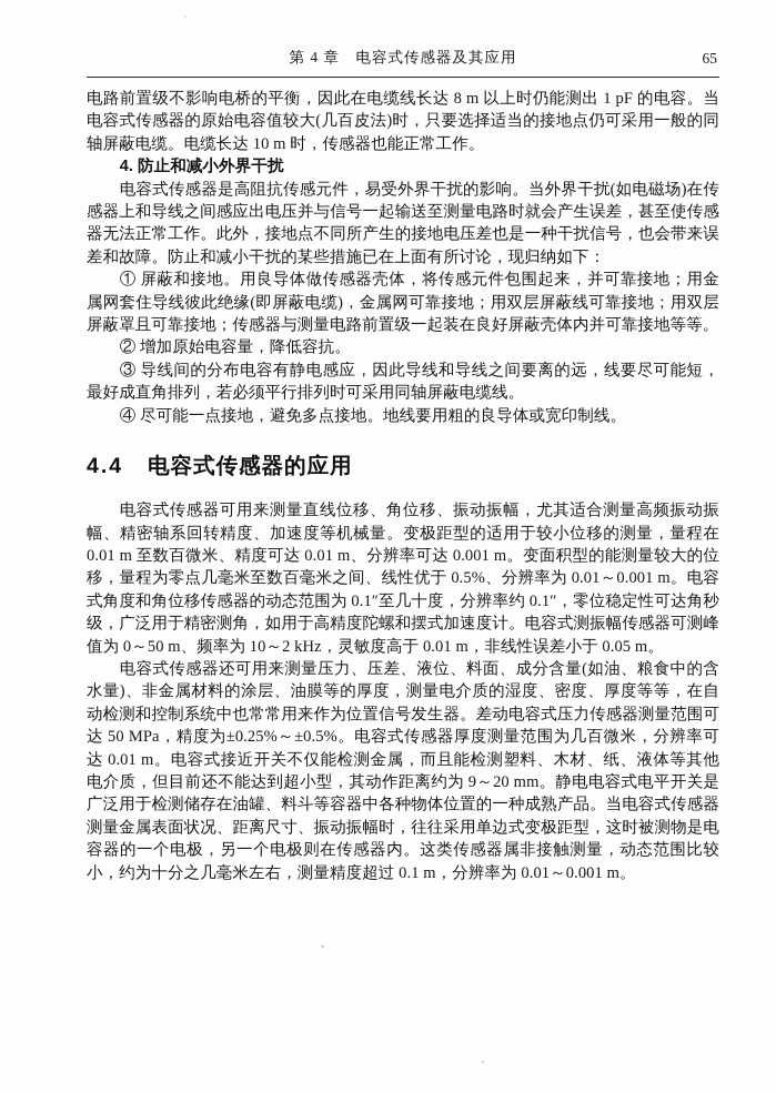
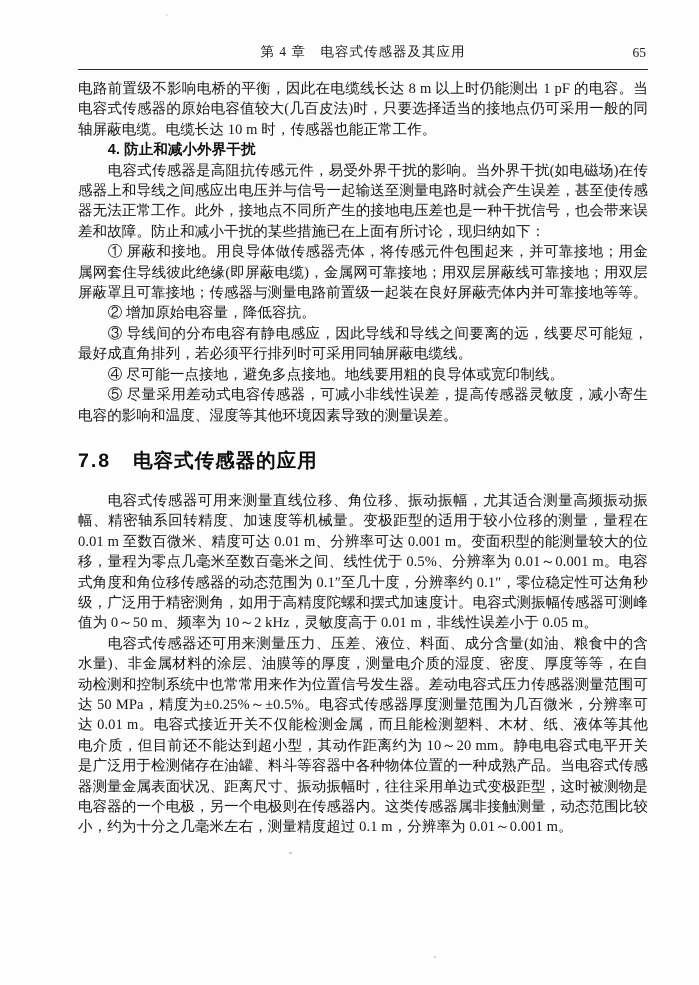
  第 4 章 电容式传感器及其应用
  65
  电路前置级不影响电桥的平衡，因此在电缆线长达 8 m 以上时仍能测出 1 pF 的电容。当电容式传感器的原始电容值较大(几百皮法)时，只要选择适当的接地点仍可采用一般的同轴屏蔽电缆。电缆长达 10 m 时，传感器也能正常工作。
  4. 防止和减小外界干扰
  电容式传感器是高阻抗传感元件，易受外界干扰的影响。当外界干扰(如电磁场)在传感器上和导线之间感应出电压并与信号一起输送至测量电路时就会产生误差，甚至使传感器无法正常工作。此外，接地点不同所产生的接地电压差也是一种干扰信号，也会带来误差和故障。防止和减小干扰的某些措施已在上面有所讨论，现归纳如下：
  ① 屏蔽和接地。用良导体做传感器壳体，将传感元件包围起来，并可靠接地；用金属网套住导线彼此绝缘(即屏蔽电缆)，金属网可靠接地；用双层屏蔽线可靠接地；用双层屏蔽罩且可靠接地；传感器与测量电路前置级一起装在良好屏蔽壳体内并可靠接地等等。
  ② 增加原始电容量，降低容抗。
  ③ 导线间的分布电容有静电感应，因此导线和导线之间要离的远，线要尽可能短，最好成直角排列，若必须平行排列时可采用同轴屏蔽电缆线。
  ④ 尽可能一点接地，避免多点接地。地线要用粗的良导体或宽印制线。
+ ⑤ 尽量采用差动式电容传感器，可减小非线性误差，提高传感器灵敏度，减小寄生电容的影响和温度、湿度等其他环境因素导致的测量误差。
- 4.4 电容式传感器的应用
+ 7.8 电容式传感器的应用
  电容式传感器可用来测量直线位移、角位移、振动振幅，尤其适合测量高频振动振幅、精密轴系回转精度、加速度等机械量。变极距型的适用于较小位移的测量，量程在 0.01 m 至数百微米、精度可达 0.01 m、分辨率可达 0.001 m。变面积型的能测量较大的位移，量程为零点几毫米至数百毫米之间、线性优于 0.5%、分辨率为 0.01～0.001 m。电容式角度和角位移传感器的动态范围为 0.1″至几十度，分辨率约 0.1″，零位稳定性可达角秒级，广泛用于精密测角，如用于高精度陀螺和摆式加速度计。电容式测振幅传感器可测峰值为 0～50 m、频率为 10～2 kHz，灵敏度高于 0.01 m，非线性误差小于 0.05 m。
- 电容式传感器还可用来测量压力、压差、液位、料面、成分含量(如油、粮食中的含水量)、非金属材料的涂层、油膜等的厚度，测量电介质的湿度、密度、厚度等等，在自动检测和控制系统中也常常用来作为位置信号发生器。差动电容式压力传感器测量范围可达 50 MPa，精度为±0.25%～±0.5%。电容式传感器厚度测量范围为几百微米，分辨率可达 0.01 m。电容式接近开关不仅能检测金属，而且能检测塑料、木材、纸、液体等其他电介质，但目前还不能达到超小型，其动作距离约为 9～20 mm。静电电容式电平开关是广泛用于检测储存在油罐、料斗等容器中各种物体位置的一种成熟产品。当电容式传感器测量金属表面状况、距离尺寸、振动振幅时，往往采用单边式变极距型，这时被测物是电容器的一个电极，另一个电极则在传感器内。这类传感器属非接触测量，动态范围比较小，约为十分之几毫米左右，测量精度超过 0.1 m，分辨率为 0.01～0.001 m。
+ 电容式传感器还可用来测量压力、压差、液位、料面、成分含量(如油、粮食中的含水量)、非金属材料的涂层、油膜等的厚度，测量电介质的湿度、密度、厚度等等，在自动检测和控制系统中也常常用来作为位置信号发生器。差动电容式压力传感器测量范围可达 50 MPa，精度为±0.25%～±0.5%。电容式传感器厚度测量范围为几百微米，分辨率可达 0.01 m。电容式接近开关不仅能检测金属，而且能检测塑料、木材、纸、液体等其他电介质，但目前还不能达到超小型，其动作距离约为 10～20 mm。静电电容式电平开关是广泛用于检测储存在油罐、料斗等容器中各种物体位置的一种成熟产品。当电容式传感器测量金属表面状况、距离尺寸、振动振幅时，往往采用单边式变极距型，这时被测物是电容器的一个电极，另一个电极则在传感器内。这类传感器属非接触测量，动态范围比较小，约为十分之几毫米左右，测量精度超过 0.1 m，分辨率为 0.01～0.001 m。
